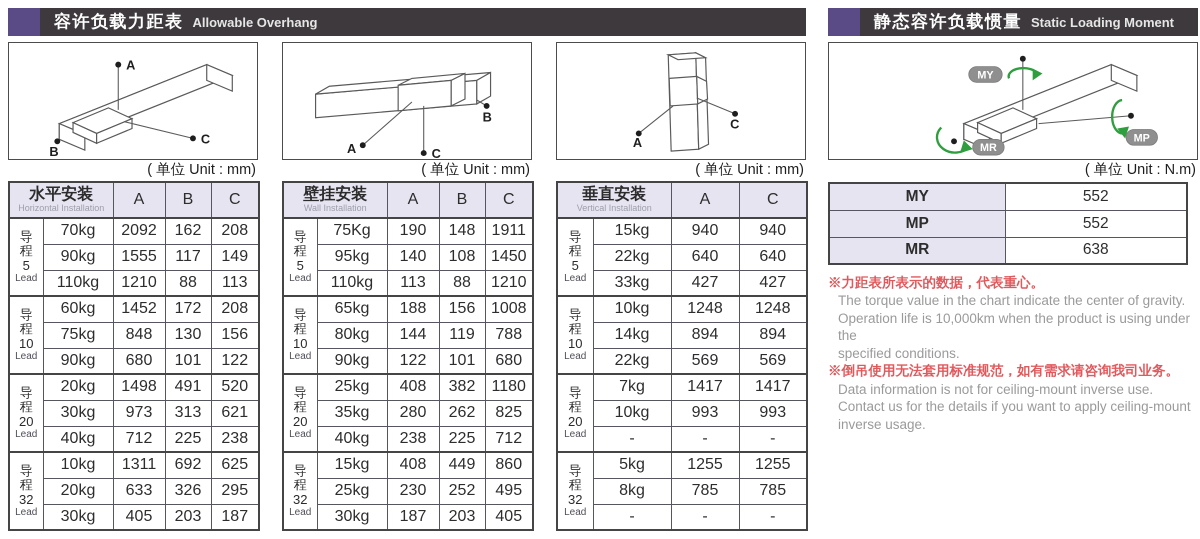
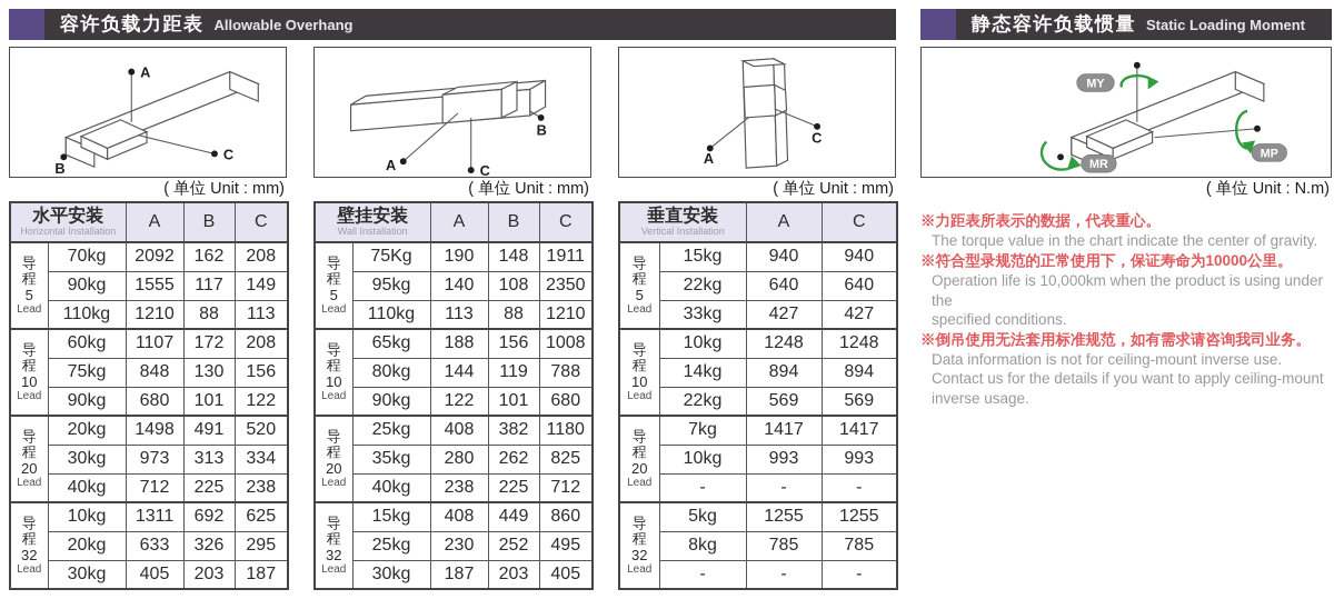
  容许负载力距表
  Allowable Overhang
  A
  C
  B
  ( 单位 Unit : mm)
  水平安装Horizontal Installation	A	B	C
  导程5Lead	70kg	2092	162	208
  90kg	1555	117	149
  110kg	1210	88	113
- 导程10Lead	60kg	1452	172	208
+ 导程10Lead	60kg	1107	172	208
  75kg	848	130	156
  90kg	680	101	122
  导程20Lead	20kg	1498	491	520
- 30kg	973	313	621
+ 30kg	973	313	334
  40kg	712	225	238
  导程32Lead	10kg	1311	692	625
  20kg	633	326	295
  30kg	405	203	187
  A
  C
  B
  ( 单位 Unit : mm)
  壁挂安装Wall Installation	A	B	C
  导程5Lead	75Kg	190	148	1911
- 95kg	140	108	1450
+ 95kg	140	108	2350
  110kg	113	88	1210
  导程10Lead	65kg	188	156	1008
  80kg	144	119	788
  90kg	122	101	680
  导程20Lead	25kg	408	382	1180
  35kg	280	262	825
  40kg	238	225	712
  导程32Lead	15kg	408	449	860
  25kg	230	252	495
  30kg	187	203	405
  A
  C
  ( 单位 Unit : mm)
  垂直安装Vertical Installation	A	C
  导程5Lead	15kg	940	940
  22kg	640	640
  33kg	427	427
  导程10Lead	10kg	1248	1248
  14kg	894	894
  22kg	569	569
  导程20Lead	7kg	1417	1417
  10kg	993	993
  -	-	-
  导程32Lead	5kg	1255	1255
  8kg	785	785
  -	-	-
  静态容许负载惯量
  Static Loading Moment
  MY
  MP
  MR
  ( 单位 Unit : N.m)
- MY	552
- MP	552
- MR	638
  ※力距表所表示的数据，代表重心。
  The torque value in the chart indicate the center of gravity.
+ ※符合型录规范的正常使用下，保证寿命为10000公里。
  Operation life is 10,000km when the product is using under the
  specified conditions.
  ※倒吊使用无法套用标准规范，如有需求请咨询我司业务。
  Data information is not for ceiling-mount inverse use.
  Contact us for the details if you want to apply ceiling-mount
  inverse usage.
